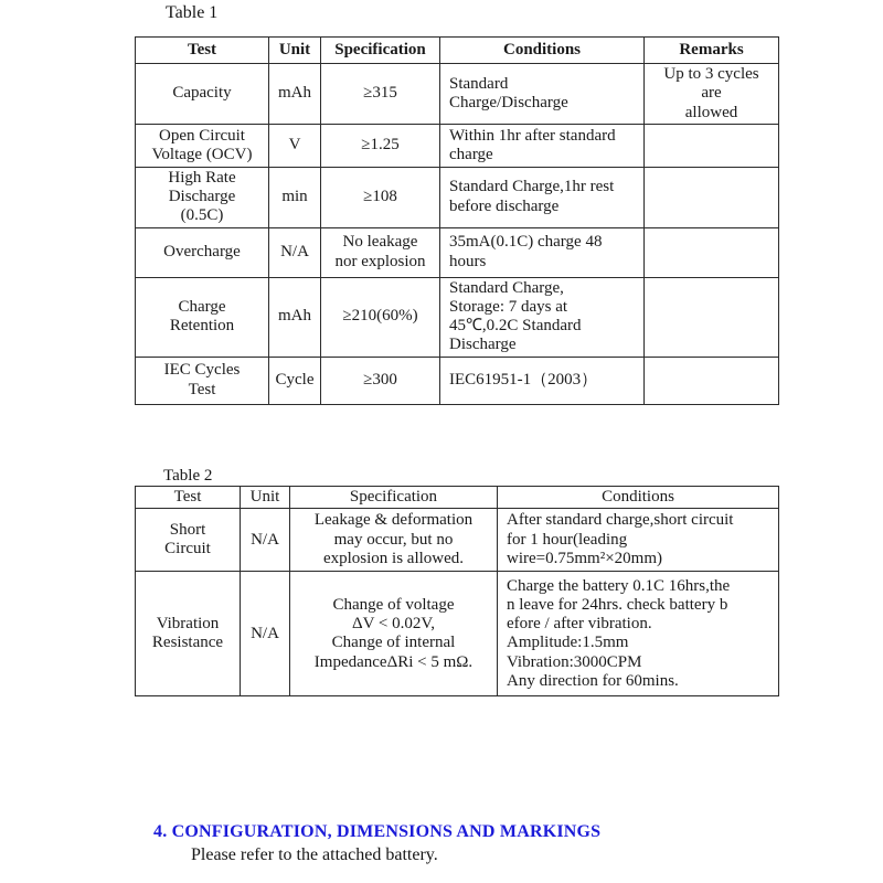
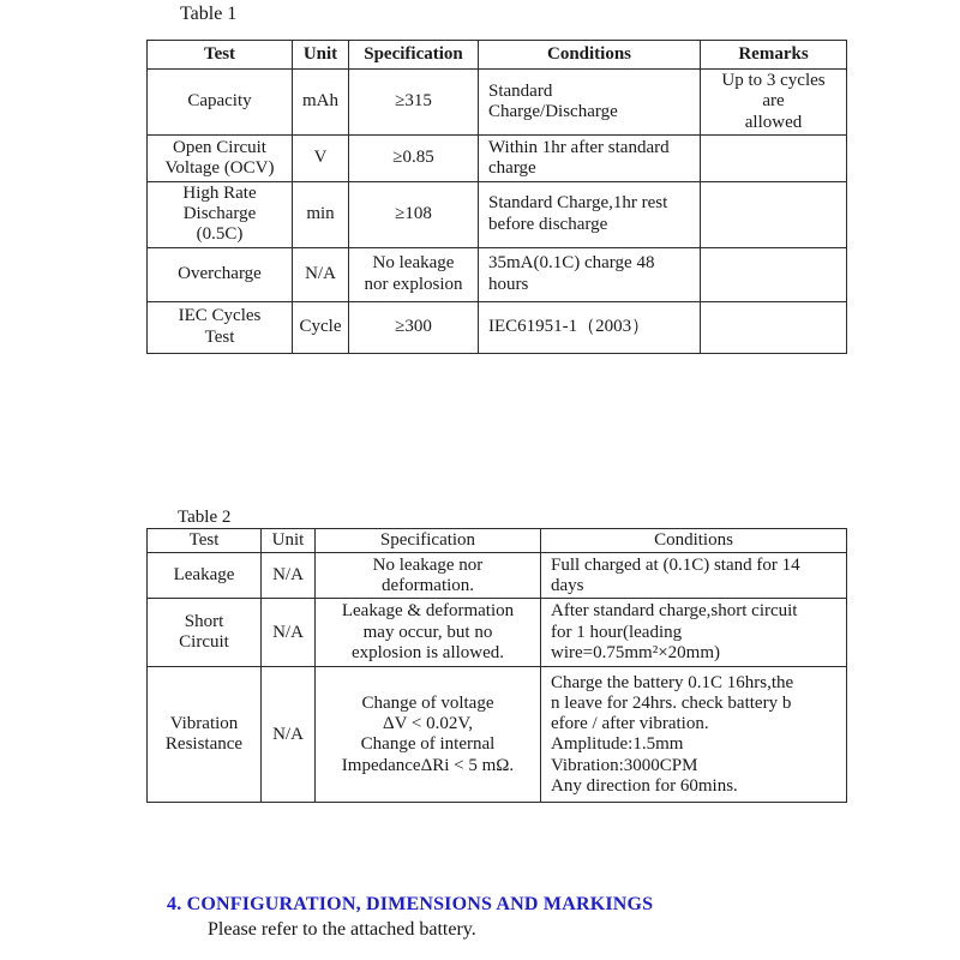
  Table 1
  Test	Unit	Specification	Conditions	Remarks
  Capacity	mAh	≥315	Standard Charge/Discharge	Up to 3 cycles are allowed
- Open Circuit Voltage (OCV)	V	≥1.25	Within 1hr after standard charge
+ Open Circuit Voltage (OCV)	V	≥0.85	Within 1hr after standard charge
  High Rate Discharge (0.5C)	min	≥108	Standard Charge,1hr rest before discharge
  Overcharge	N/A	No leakage nor explosion	35mA(0.1C) charge 48 hours
- Charge Retention	mAh	≥210(60%)	Standard Charge, Storage: 7 days at 45℃,0.2C Standard Discharge
  IEC Cycles Test	Cycle	≥300	IEC61951-1（2003）
  Table 2
  Test	Unit	Specification	Conditions
+ Leakage	N/A	No leakage nor deformation.	Full charged at (0.1C) stand for 14 days
  Short Circuit	N/A	Leakage & deformation may occur, but no explosion is allowed.	After standard charge,short circuit for 1 hour(leading wire=0.75mm²×20mm)
  Vibration Resistance	N/A	Change of voltage ΔV < 0.02V, Change of internal ImpedanceΔRi < 5 mΩ.	Charge the battery 0.1C 16hrs,the n leave for 24hrs. check battery b efore / after vibration. Amplitude:1.5mm Vibration:3000CPM Any direction for 60mins.
  4. CONFIGURATION, DIMENSIONS AND MARKINGS
  Please refer to the attached battery.
